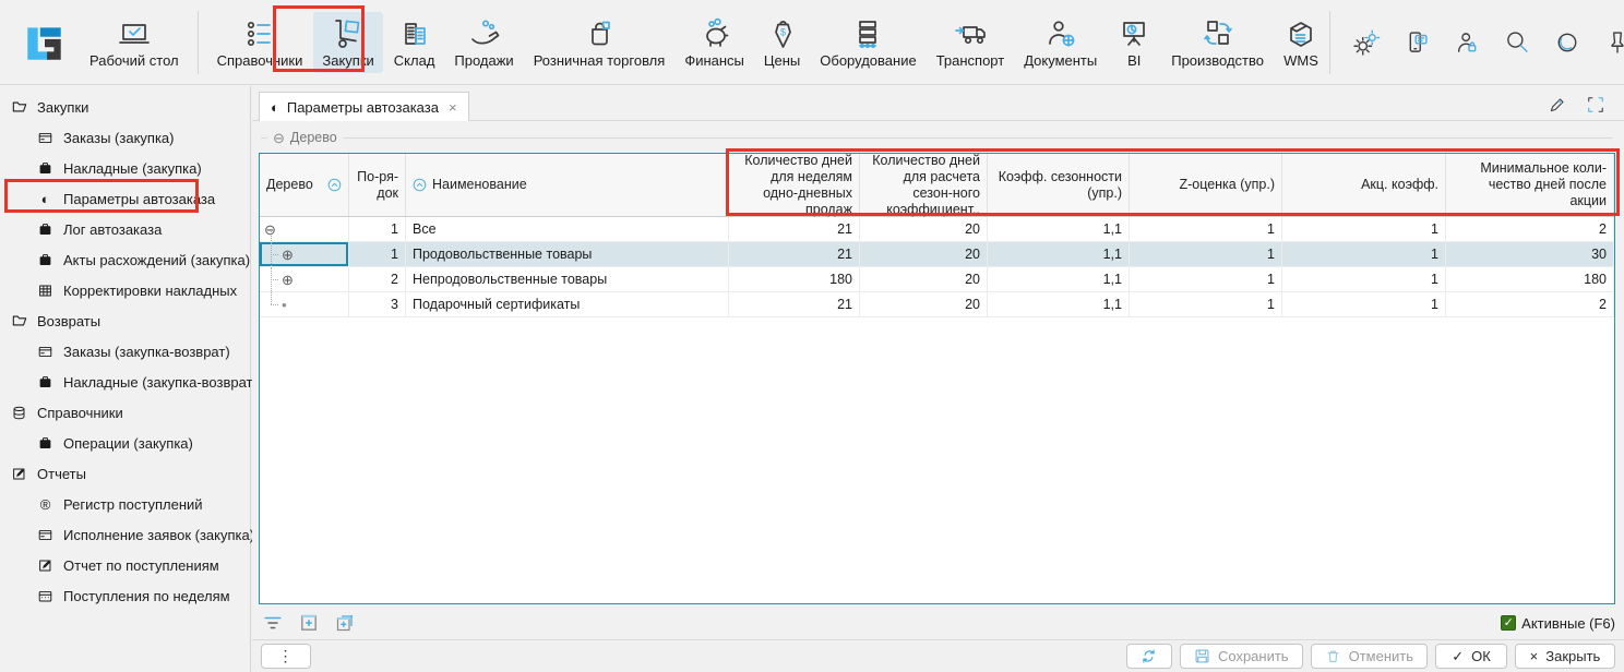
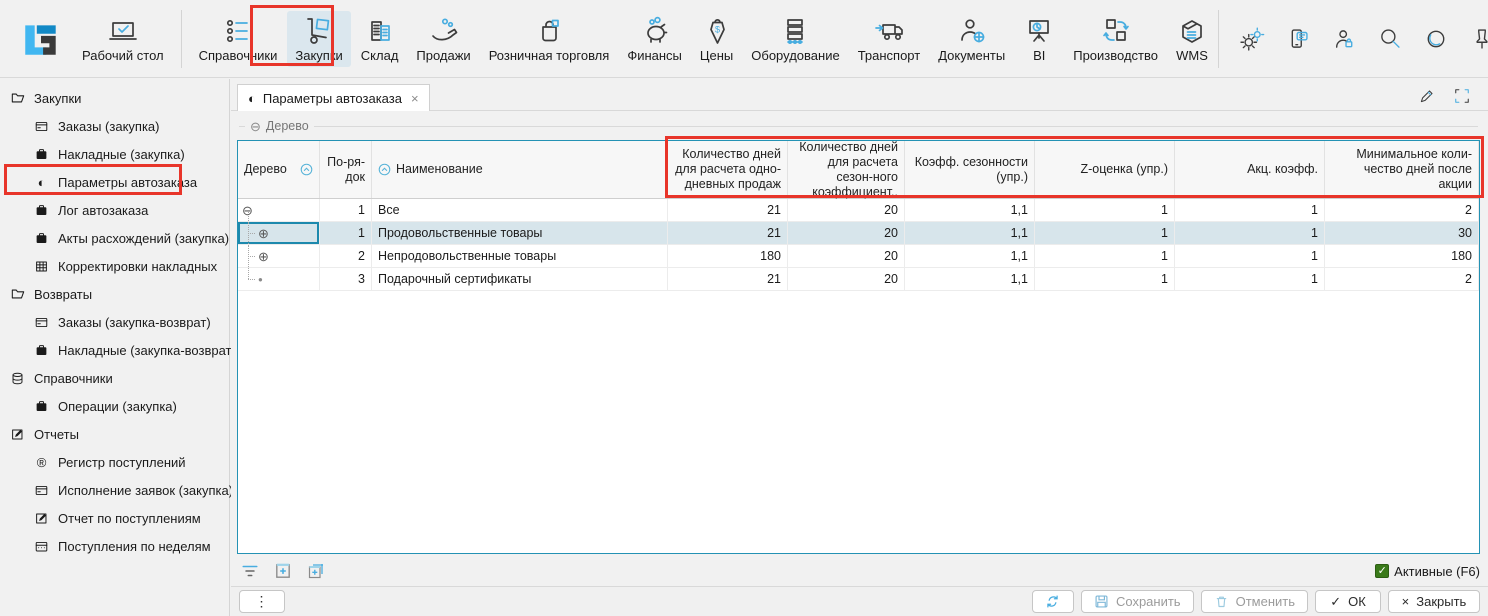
  Рабочий стол
  Справочники
  Закупки
  Склад
  Продажи
  Розничная торговля
  Финансы
  $
  Цены
  Оборудование
  Транспорт
  Документы
  BI
  Производство
  WMS
  Закупки
  Заказы (закупка)
  Накладные (закупка)
  ◐
  Параметры автозаказа
  Лог автозаказа
  Акты расхождений (закупка)
  Корректировки накладных
  Возвраты
  Заказы (закупка-возврат)
  Накладные (закупка-возврат
  Справочники
  Операции (закупка)
  Отчеты
  ®
  Регистр поступлений
  Исполнение заявок (закупка
  Отчет по поступлениям
  Поступления по неделям
  ◐
  Параметры автозаказа
  ×
  ⊖
  Дерево
  Дерево
  По-ря-док
  Наименование
- Количество дней для неделям одно-дневных продаж
+ Количество дней для расчета одно-дневных продаж
  Количество дней для расчета сезон-ного коэффициент..
  Коэфф. сезонности (упр.)
  Z-оценка (упр.)
  Акц. коэфф.
  Минимальное коли-чество дней после акции
  ⊖
  1
  Все
  21
  20
  1,1
  1
  1
  2
  ⊕
  1
  Продовольственные товары
  21
  20
  1,1
  1
  1
  30
  ⊕
  2
  Непродовольственные товары
  180
  20
  1,1
  1
  1
  180
  ●
  3
  Подарочный сертификаты
  21
  20
  1,1
  1
  1
  2
  ✓
  Активные (F6)
  ⋮
  Сохранить
  Отменить
  ✓
  ОК
  ×
  Закрыть
